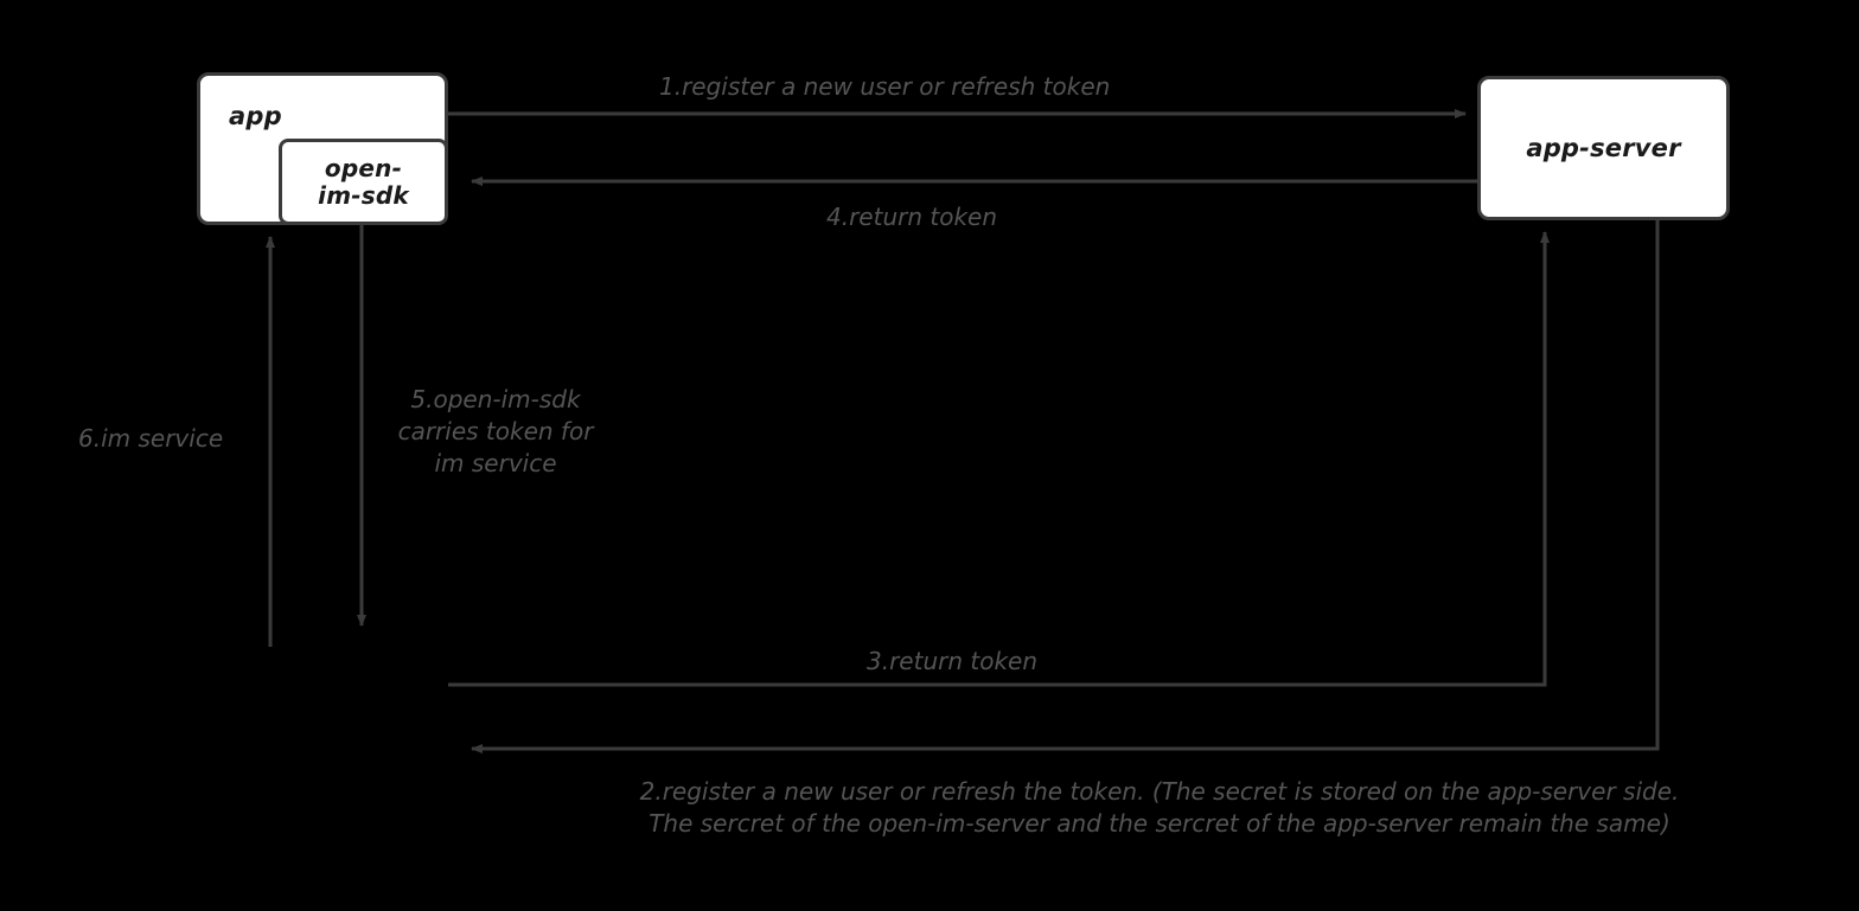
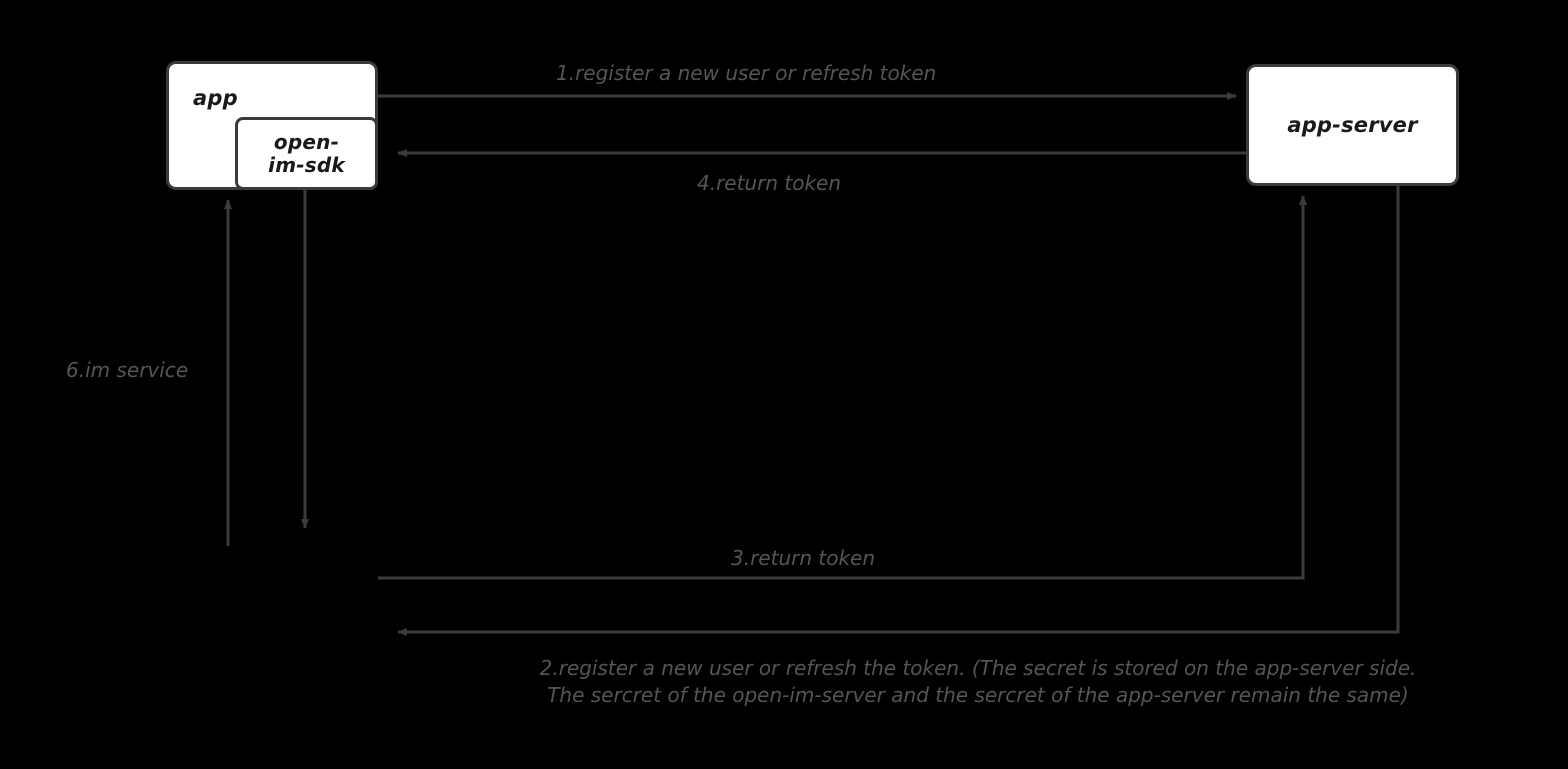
  app
  open-
  im-sdk
  app-server
  1.register a new user or refresh token
  4.return token
  3.return token
  2.register a new user or refresh the token. (The secret is stored on the app-server side.
  The sercret of the open-im-server and the sercret of the app-server remain the same)
- 5.open-im-sdk
- carries token for
- im service
  6.im service
